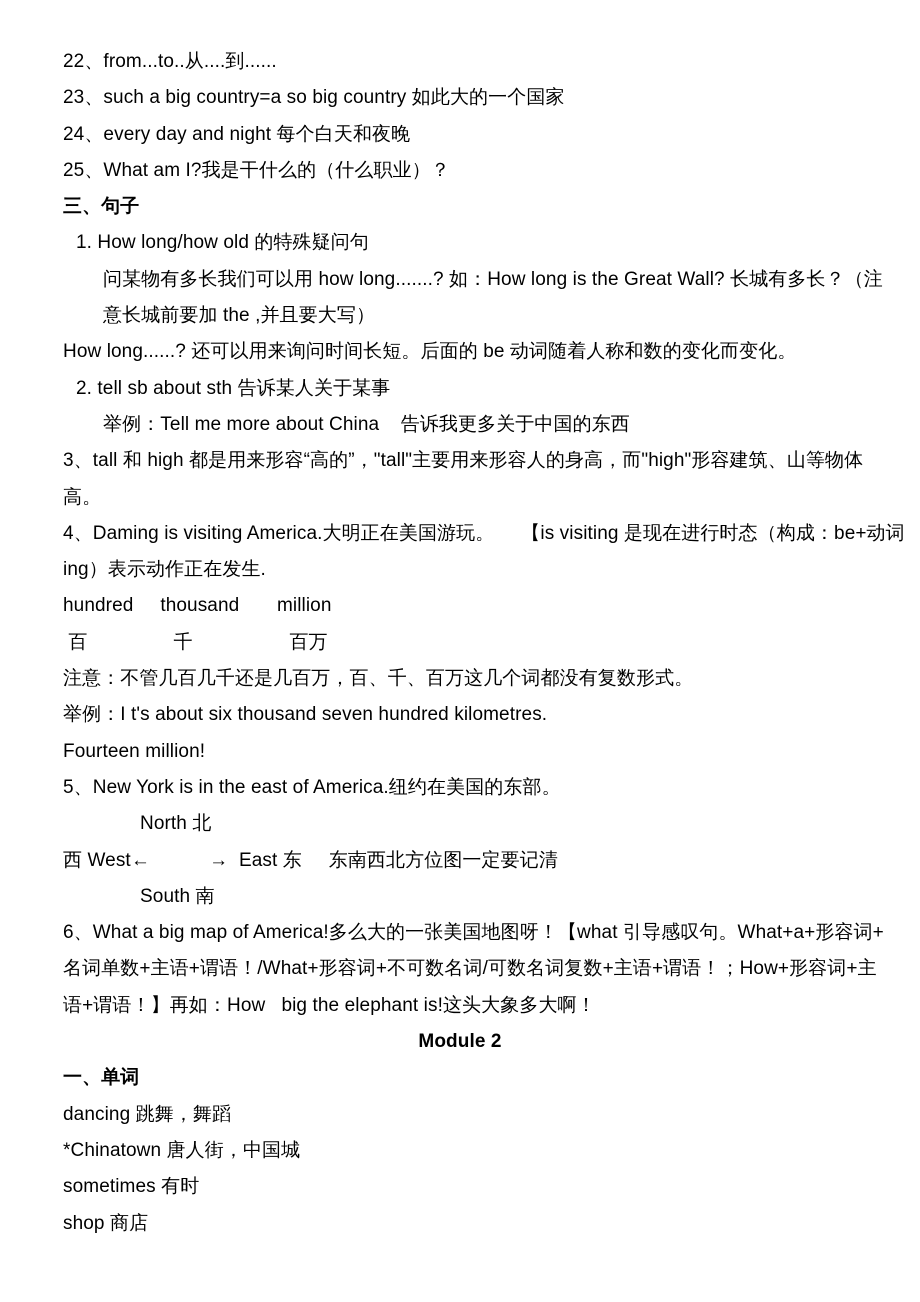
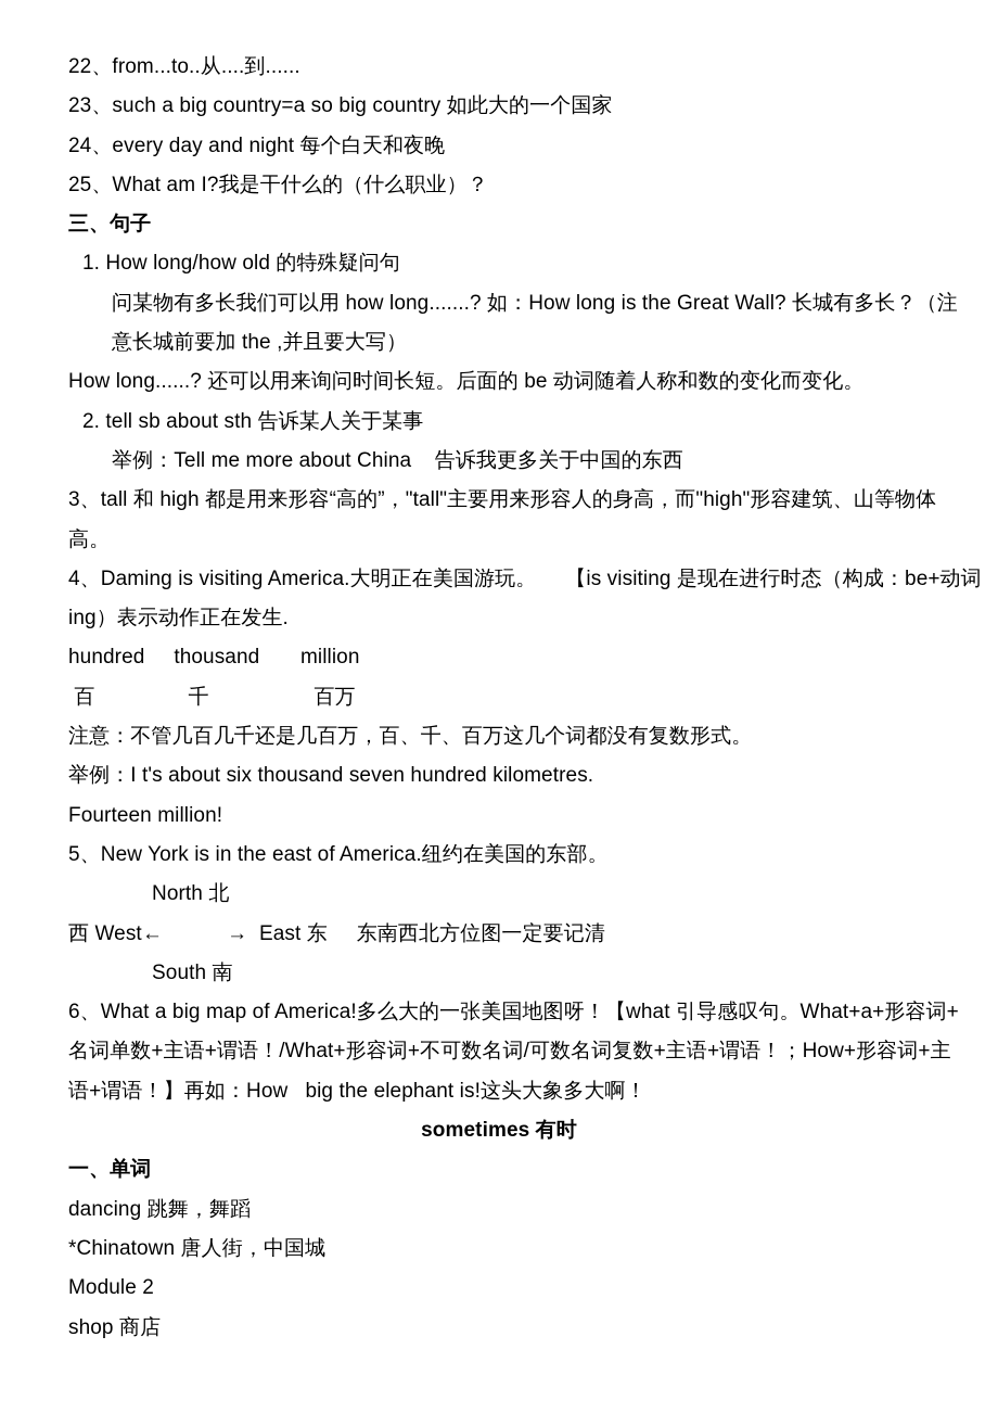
  22、from...to..从....到......
  23、such a big country=a so big country 如此大的一个国家
  24、every day and night 每个白天和夜晚
  25、What am I?我是干什么的（什么职业）？
  三、句子
  1. How long/how old 的特殊疑问句
  问某物有多长我们可以用 how long.......? 如：How long is the Great Wall? 长城有多长？（注
  意长城前要加 the ,并且要大写）
  How long......? 还可以用来询问时间长短。后面的 be 动词随着人称和数的变化而变化。
  2. tell sb about sth 告诉某人关于某事
  举例：Tell me more about China 告诉我更多关于中国的东西
  3、tall 和 high 都是用来形容“高的”，"tall"主要用来形容人的身高，而"high"形容建筑、山等物体
  高。
  4、Daming is visiting America.大明正在美国游玩。 【is visiting 是现在进行时态（构成：be+动词
  ing）表示动作正在发生.
  hundred thousand million
  百 千 百万
  注意：不管几百几千还是几百万，百、千、百万这几个词都没有复数形式。
  举例：I t's about six thousand seven hundred kilometres.
  Fourteen million!
  5、New York is in the east of America.纽约在美国的东部。
  North 北
  西 West← → East 东 东南西北方位图一定要记清
  South 南
  6、What a big map of America!多么大的一张美国地图呀！【what 引导感叹句。What+a+形容词+
  名词单数+主语+谓语！/What+形容词+不可数名词/可数名词复数+主语+谓语！；How+形容词+主
  语+谓语！】再如：How big the elephant is!这头大象多大啊！
- Module 2
+ sometimes 有时
  一、单词
  dancing 跳舞，舞蹈
  *Chinatown 唐人街，中国城
- sometimes 有时
+ Module 2
  shop 商店
